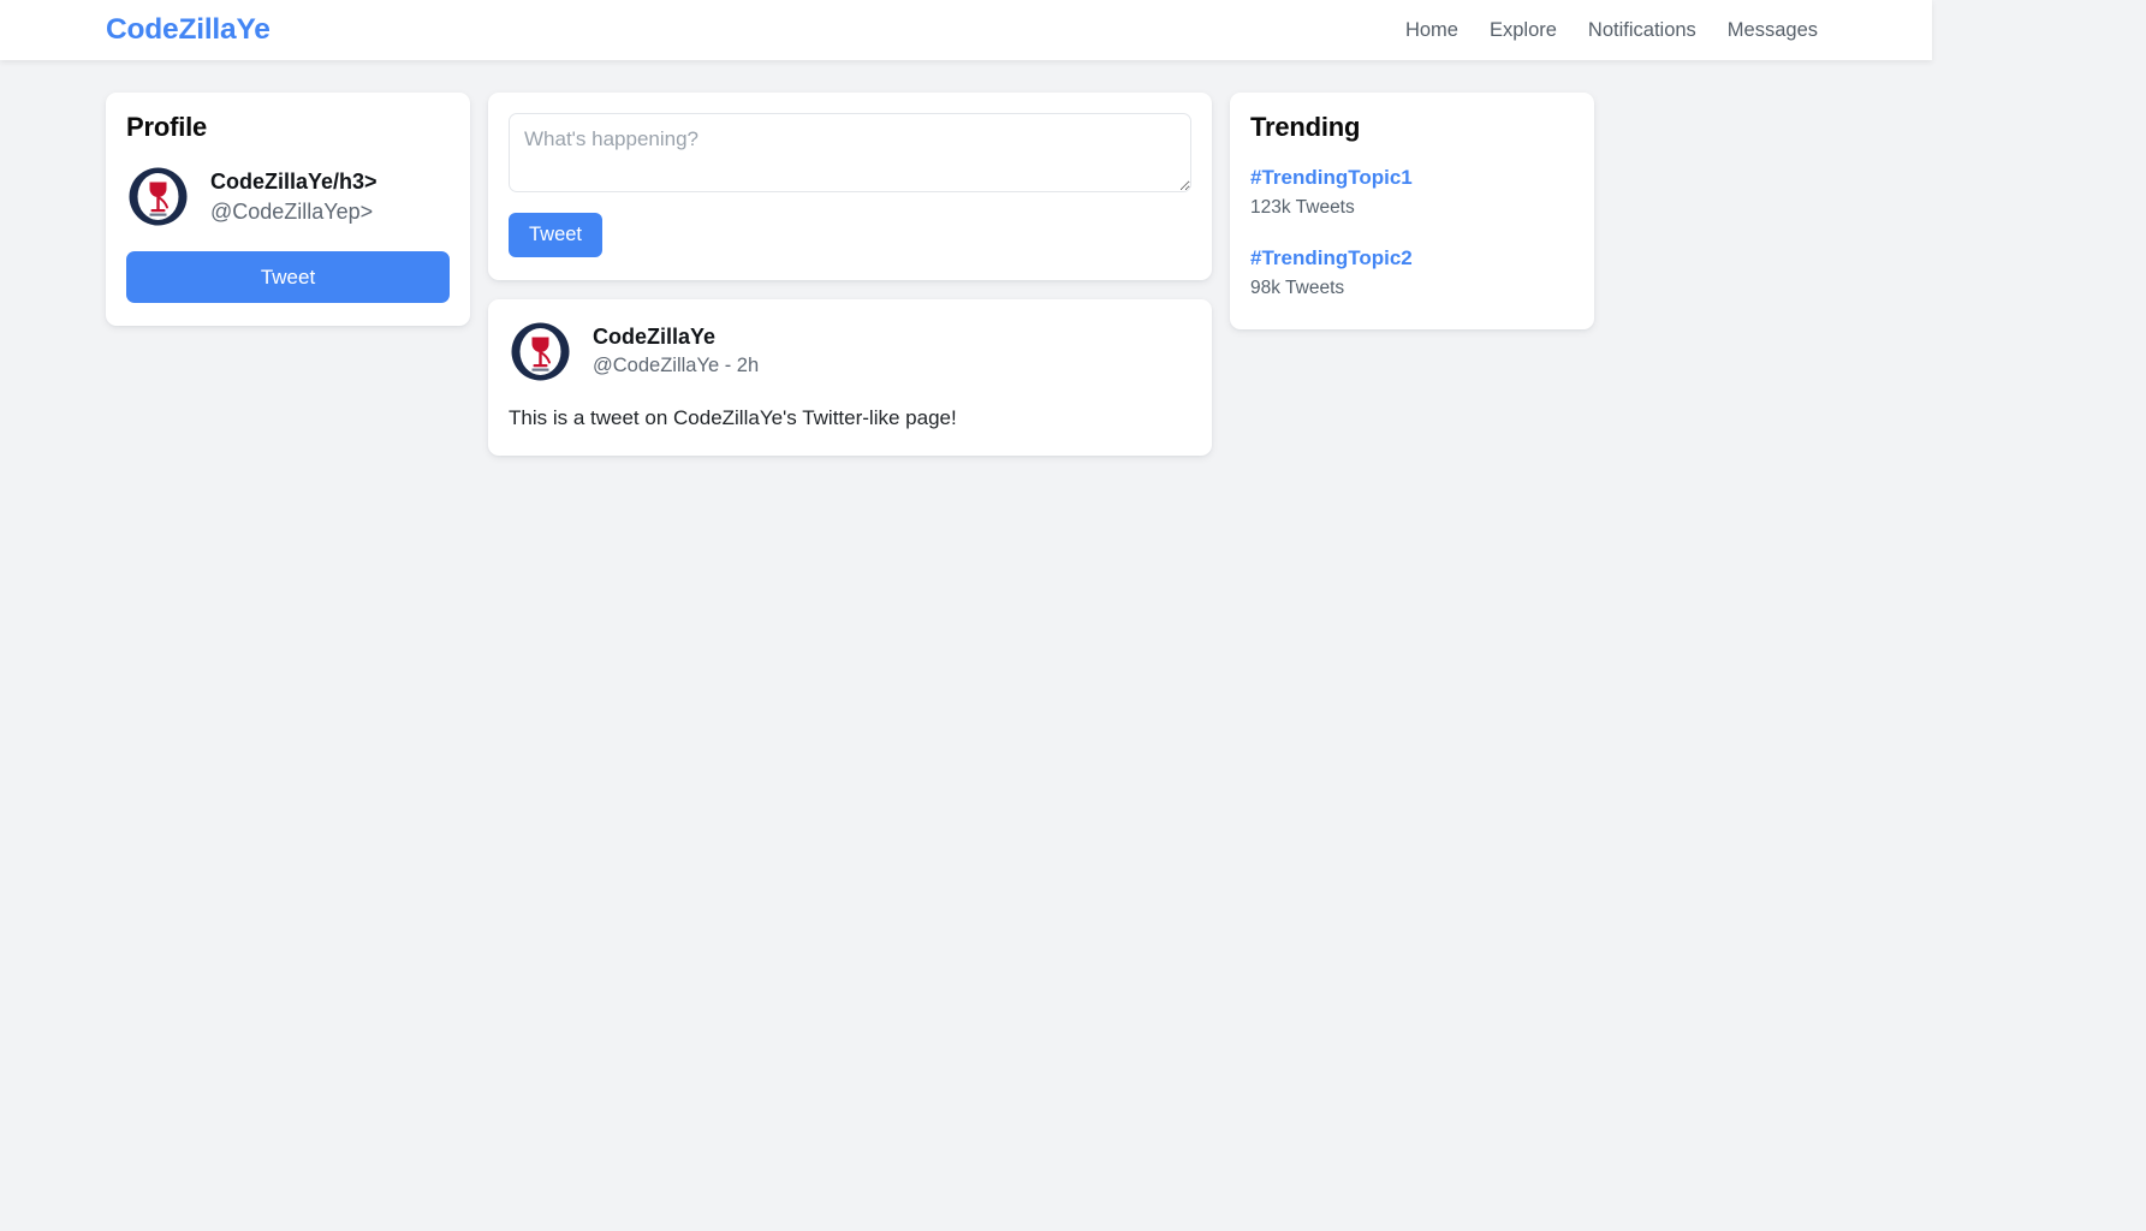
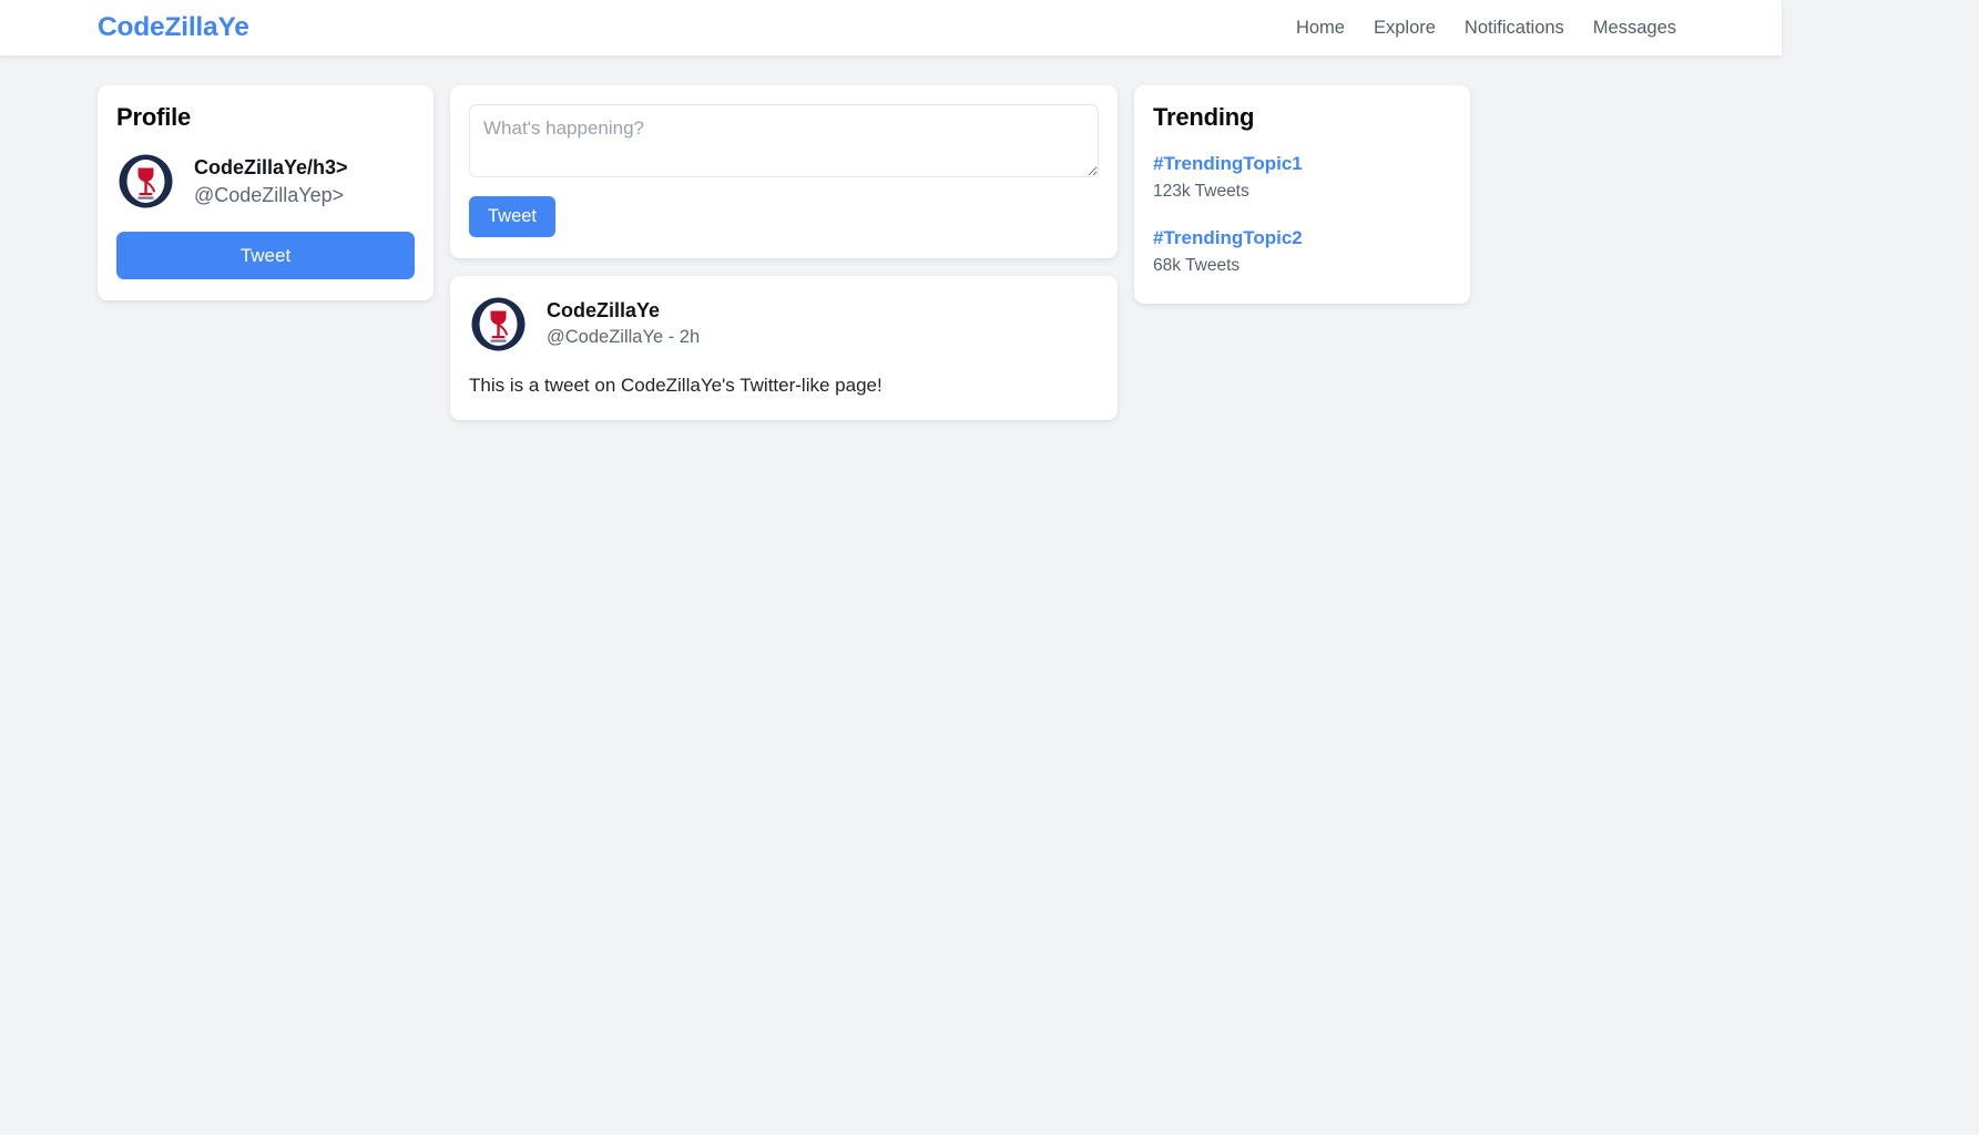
  CodeZillaYe
  Home
  Explore
  Notifications
  Messages
  Profile
  CodeZillaYe/h3>
  @CodeZillaYep>
  Tweet
  What's happening?
  Tweet
  CodeZillaYe
  @CodeZillaYe - 2h
  This is a tweet on CodeZillaYe's Twitter-like page!
  Trending
  #TrendingTopic1
  123k Tweets
  #TrendingTopic2
- 98k Tweets
+ 68k Tweets
